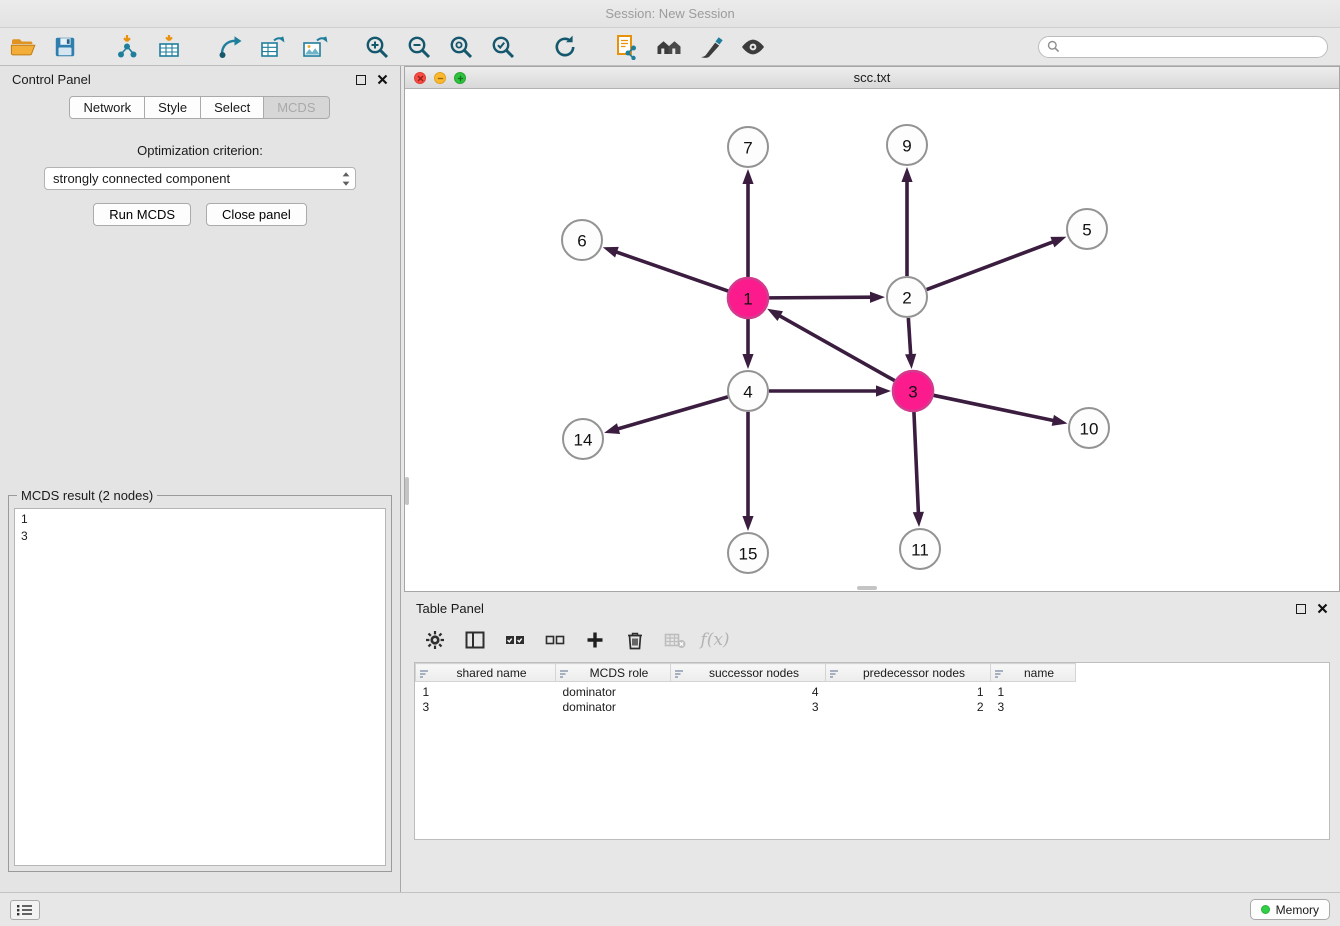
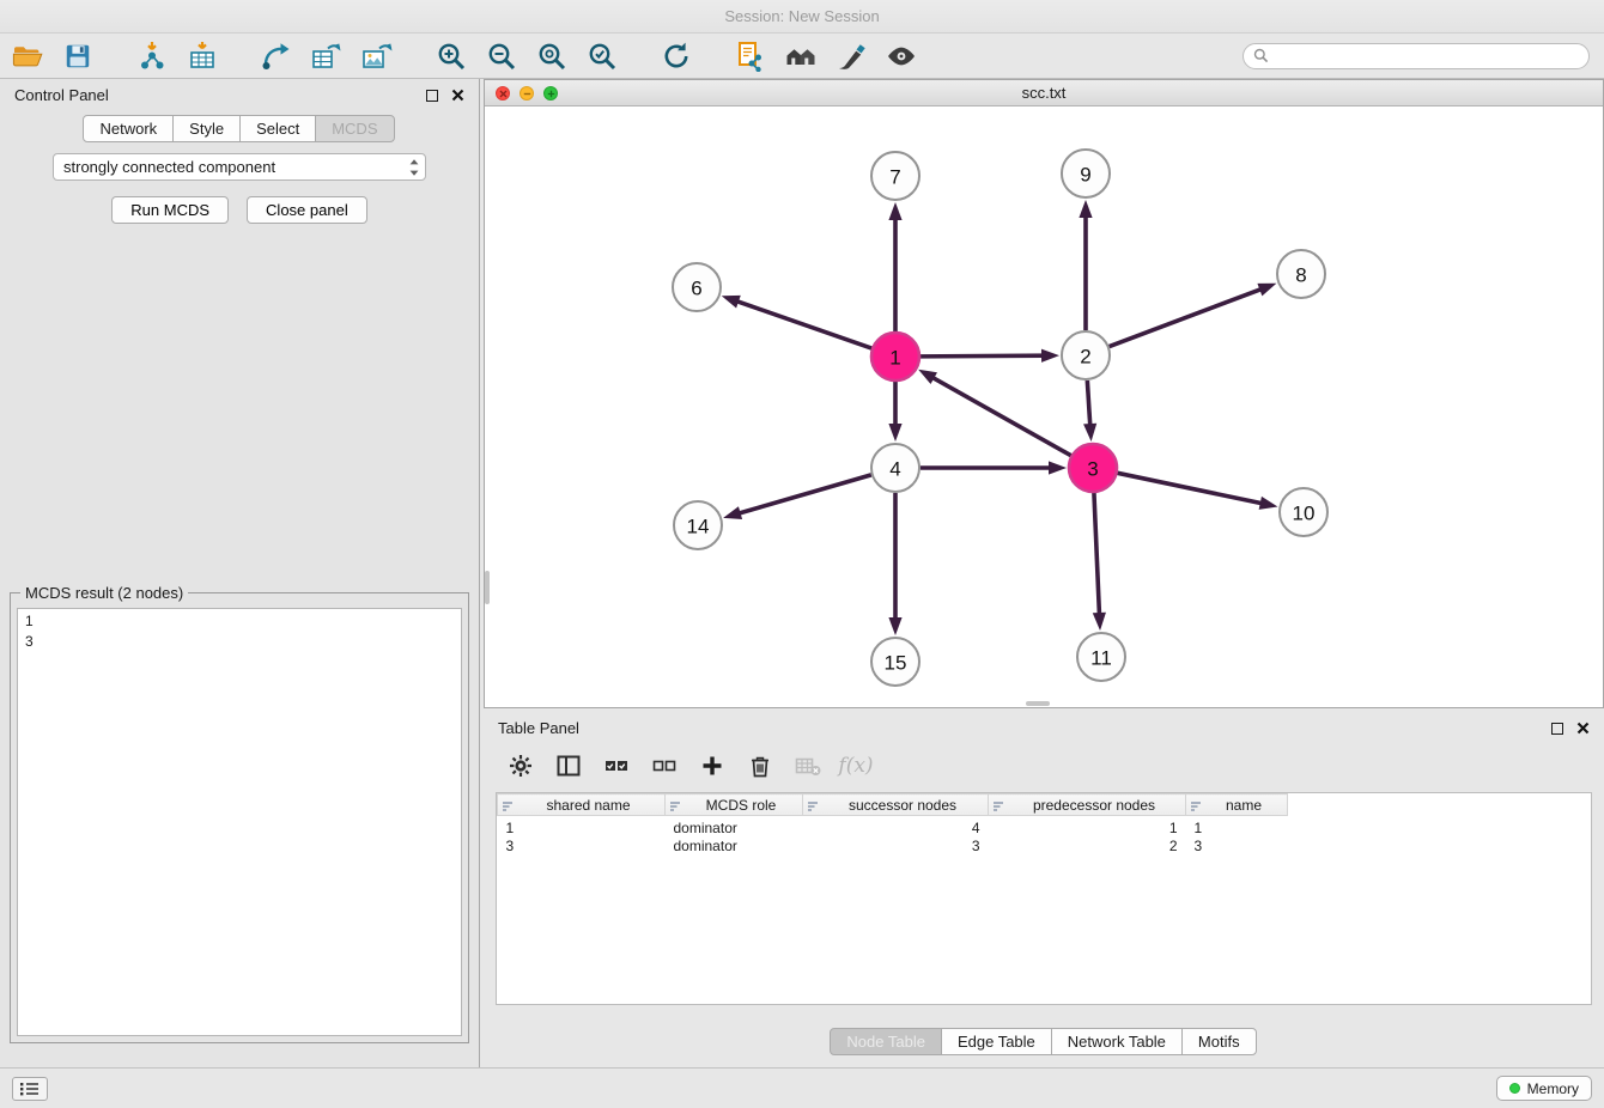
  Session: New Session
  Control Panel
  Network
  Style
  Select
  MCDS
- Optimization criterion:
  strongly connected component
  Run MCDS
  Close panel
  MCDS result (2 nodes)
  1
  3
  scc.txt
  7
  9
  6
- 5
+ 8
  1
  2
  4
  3
  14
  10
  15
  11
  Table Panel
  f(x)
  shared name	MCDS role	successor nodes	predecessor nodes	name
  1	dominator	4	1	1
  3	dominator	3	2	3
+ Node Table
+ Edge Table
+ Network Table
+ Motifs
  Memory
